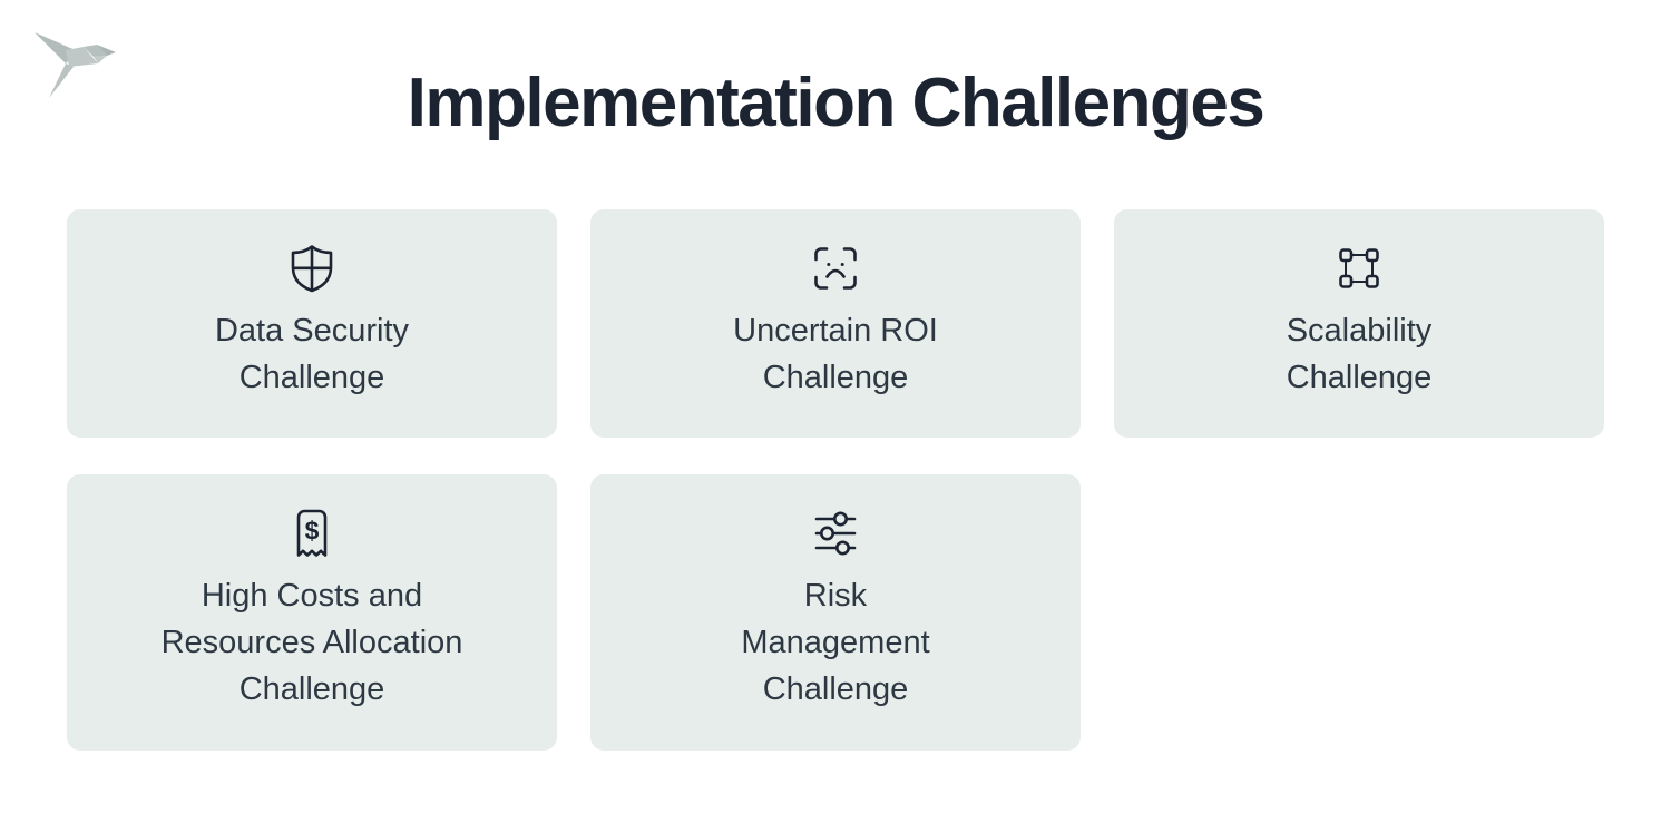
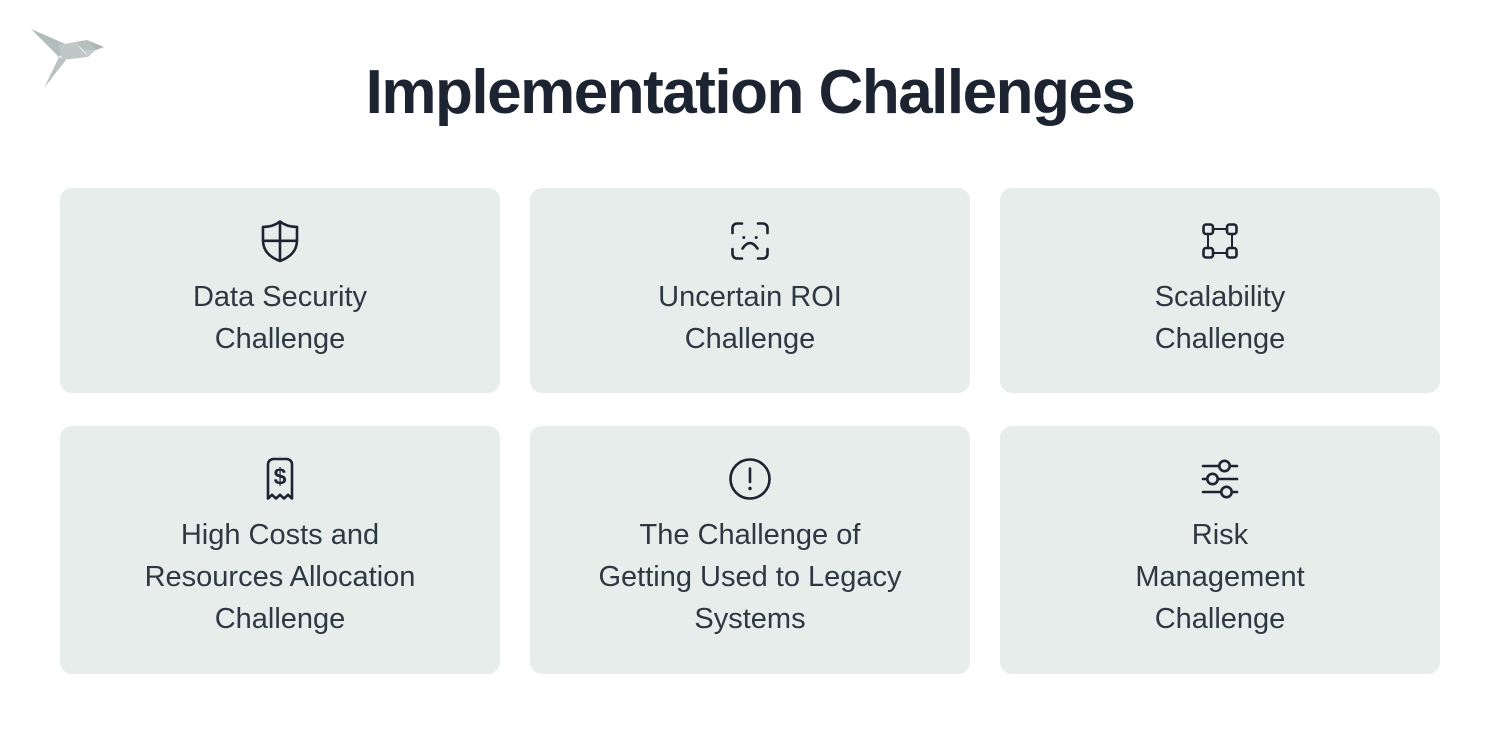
  Implementation Challenges
  Data Security
  Challenge
  Uncertain ROI
  Challenge
  Scalability
  Challenge
  $
  High Costs and
  Resources Allocation
  Challenge
+ The Challenge of
+ Getting Used to Legacy
+ Systems
  Risk
  Management
  Challenge
